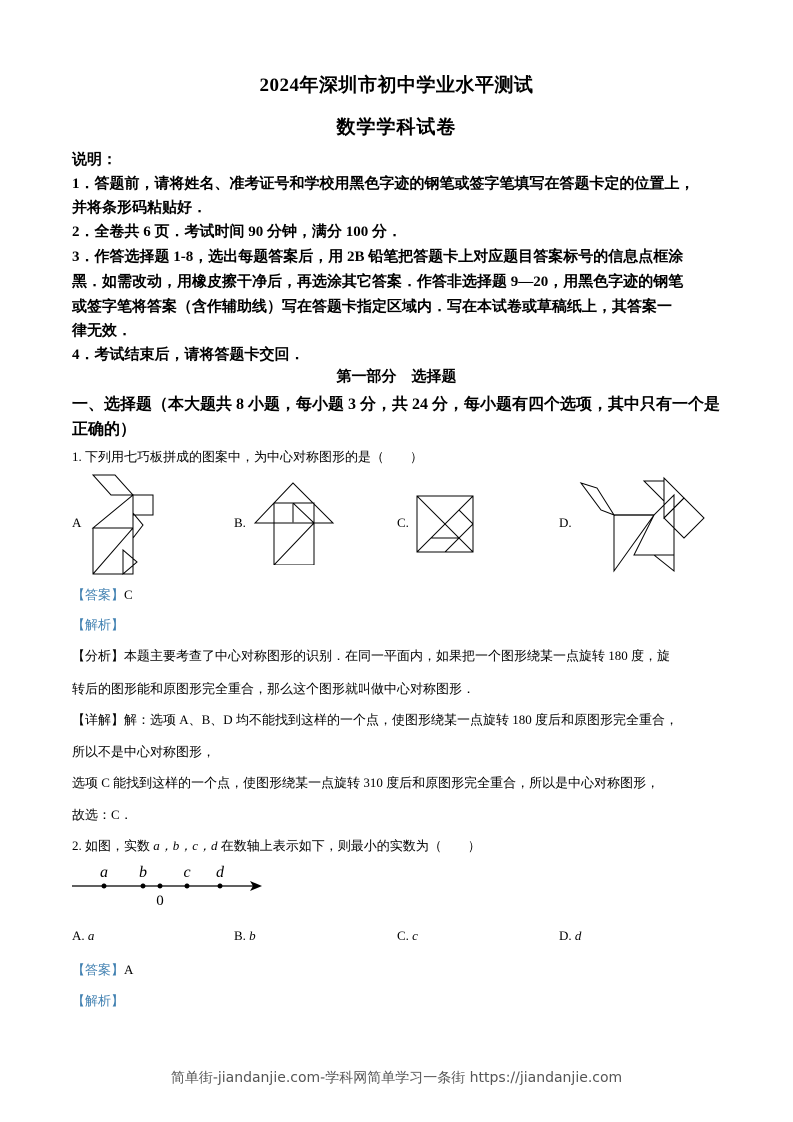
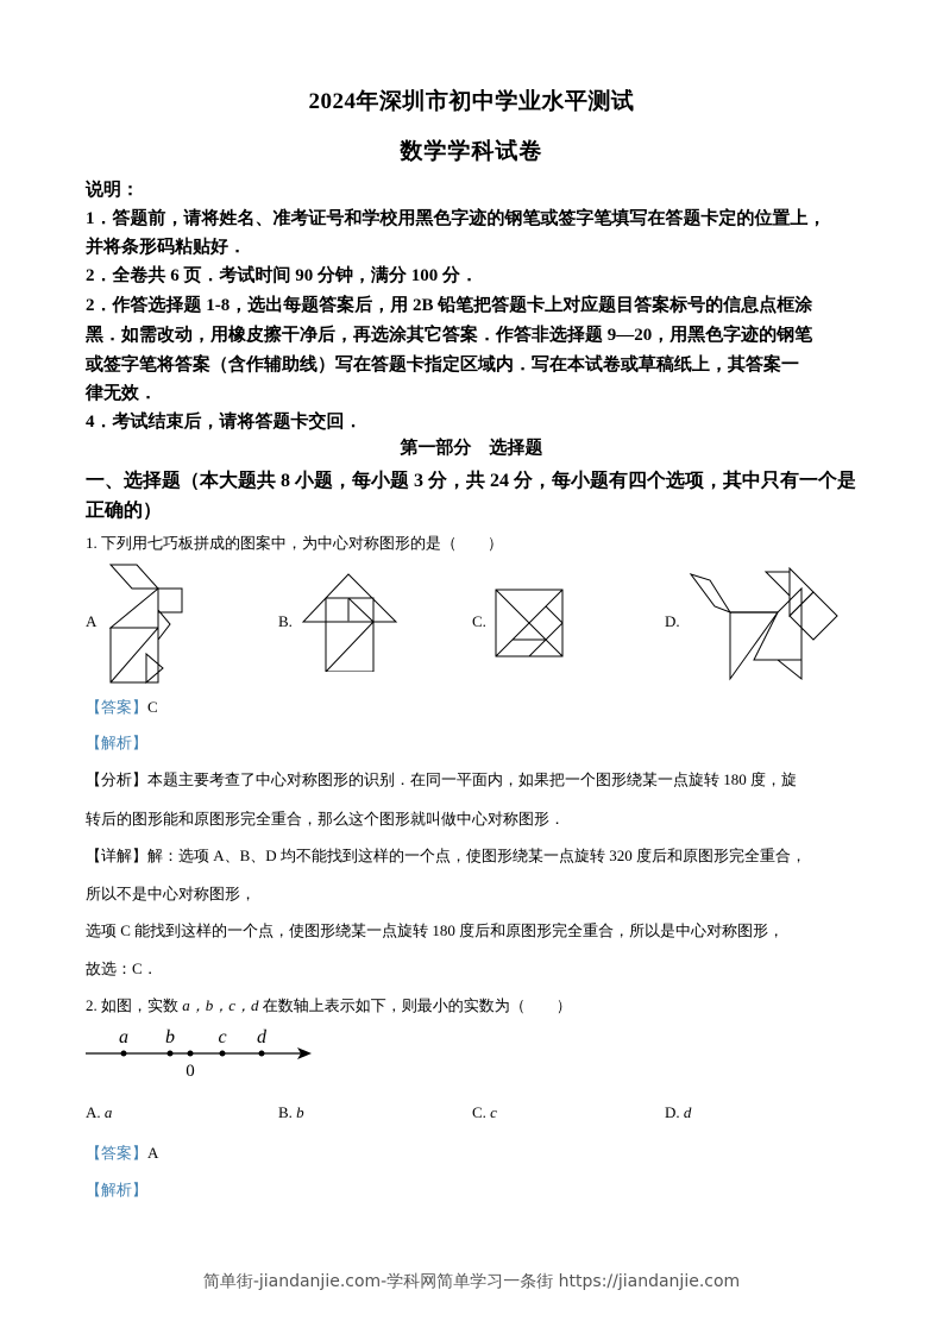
  2024年深圳市初中学业水平测试
  数学学科试卷
  说明：
  1．答题前，请将姓名、准考证号和学校用黑色字迹的钢笔或签字笔填写在答题卡定的位置上，
  并将条形码粘贴好．
  2．全卷共 6 页．考试时间 90 分钟，满分 100 分．
- 3．作答选择题 1-8，选出每题答案后，用 2B 铅笔把答题卡上对应题目答案标号的信息点框涂
+ 2．作答选择题 1-8，选出每题答案后，用 2B 铅笔把答题卡上对应题目答案标号的信息点框涂
  黑．如需改动，用橡皮擦干净后，再选涂其它答案．作答非选择题 9—20，用黑色字迹的钢笔
  或签字笔将答案（含作辅助线）写在答题卡指定区域内．写在本试卷或草稿纸上，其答案一
  律无效．
  4．考试结束后，请将答题卡交回．
  第一部分 选择题
  一、选择题（本大题共 8 小题，每小题 3 分，共 24 分，每小题有四个选项，其中只有一个是
  正确的）
  1. 下列用七巧板拼成的图案中，为中心对称图形的是（ ）
  A
  B.
  C.
  D.
  【答案】C
  【解析】
  【分析】本题主要考查了中心对称图形的识别．在同一平面内，如果把一个图形绕某一点旋转 180 度，旋
  转后的图形能和原图形完全重合，那么这个图形就叫做中心对称图形．
- 【详解】解：选项 A、B、D 均不能找到这样的一个点，使图形绕某一点旋转 180 度后和原图形完全重合，
+ 【详解】解：选项 A、B、D 均不能找到这样的一个点，使图形绕某一点旋转 320 度后和原图形完全重合，
  所以不是中心对称图形，
- 选项 C 能找到这样的一个点，使图形绕某一点旋转 310 度后和原图形完全重合，所以是中心对称图形，
+ 选项 C 能找到这样的一个点，使图形绕某一点旋转 180 度后和原图形完全重合，所以是中心对称图形，
  故选：C．
  2. 如图，实数 a，b，c，d 在数轴上表示如下，则最小的实数为（ ）
  a
  b
  c
  d
  0
  A. a
  B. b
  C. c
  D. d
  【答案】A
  【解析】
  简单街-jiandanjie.com-学科网简单学习一条街 https://jiandanjie.com
